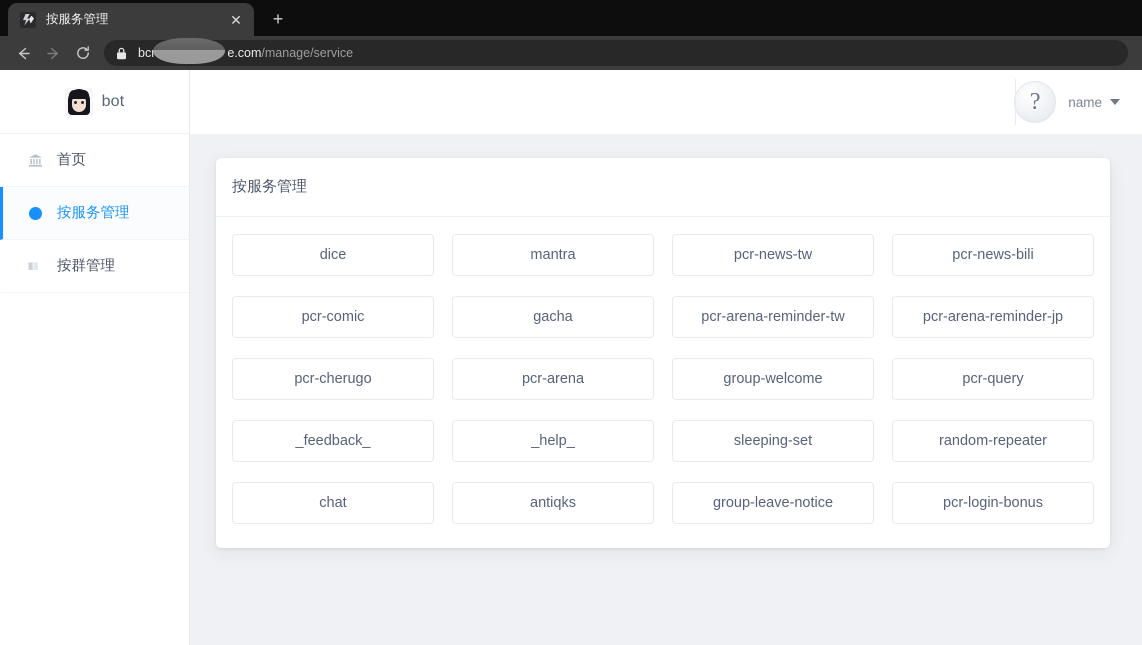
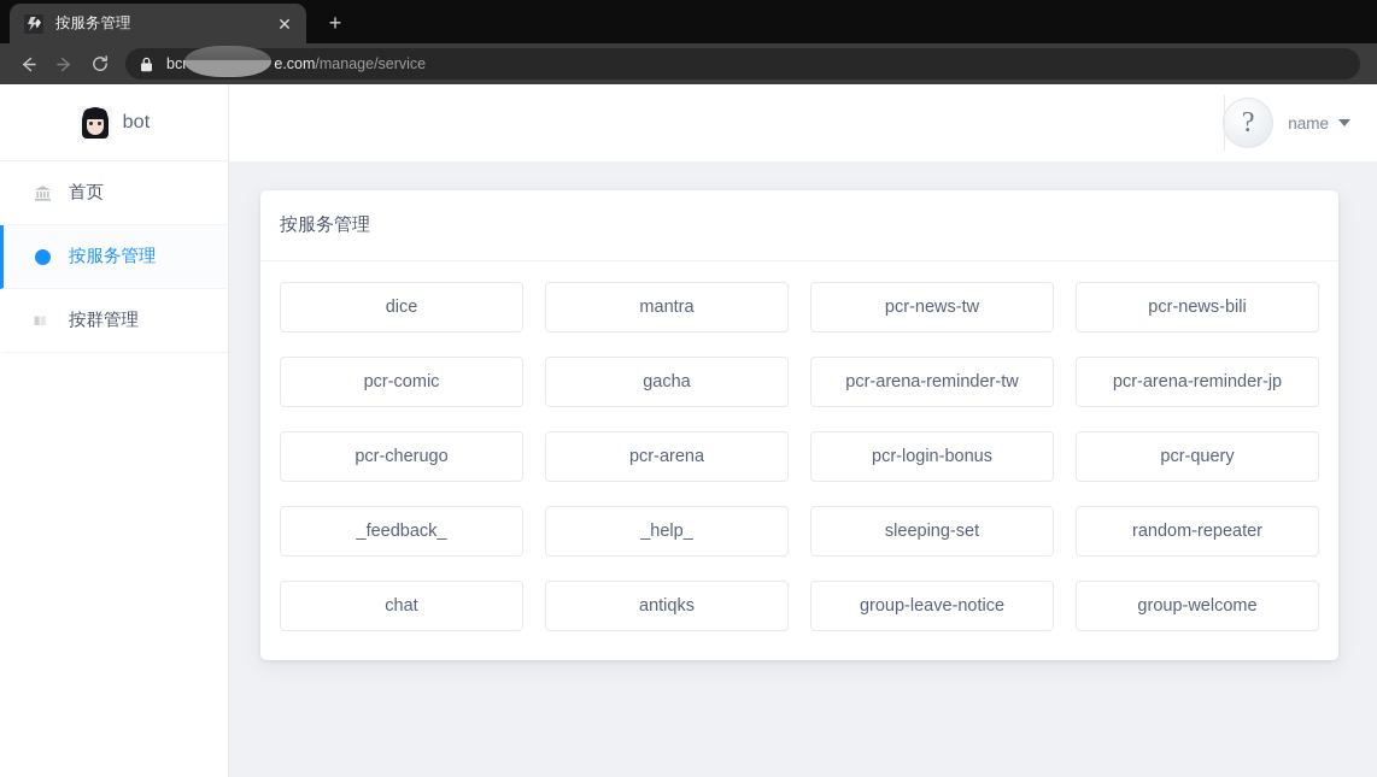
  按服务管理
  ✕
  +
  bc e.com/manage/service
  bot
  首页
  按服务管理
  按群管理
  ?
  name
  按服务管理
  dice
  mantra
  pcr-news-tw
  pcr-news-bili
  pcr-comic
  gacha
  pcr-arena-reminder-tw
  pcr-arena-reminder-jp
  pcr-cherugo
  pcr-arena
- group-welcome
+ pcr-login-bonus
  pcr-query
  _feedback_
  _help_
  sleeping-set
  random-repeater
  chat
  antiqks
  group-leave-notice
- pcr-login-bonus
+ group-welcome
